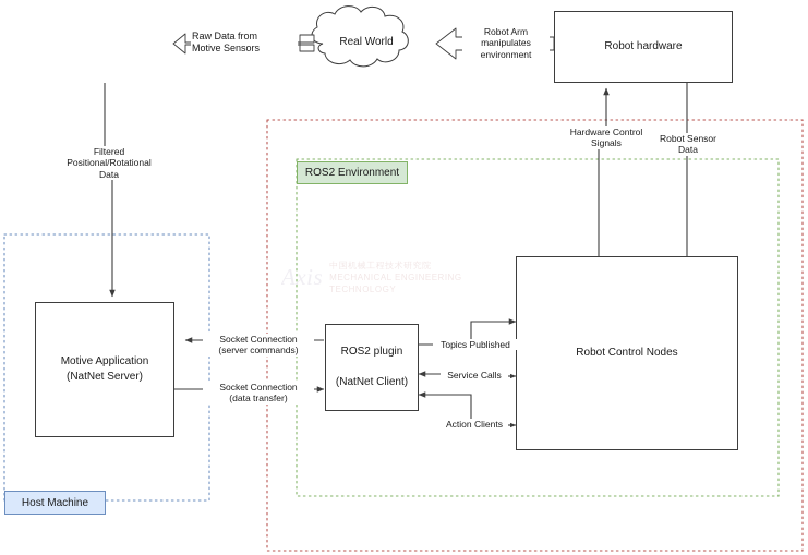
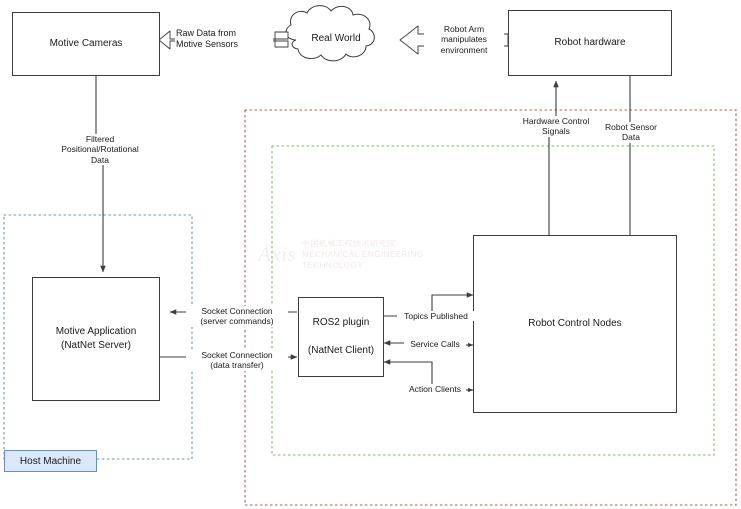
+ Motive Cameras
  Robot hardware
  Motive Application
  (NatNet Server)
  ROS2 plugin
  (NatNet Client)
  Robot Control Nodes
  Real World
  Raw Data from
  Motive Sensors
  Robot Arm
  manipulates
  environment
  Filtered
  Positional/Rotational
  Data
  Hardware Control
  Signals
  Robot Sensor
  Data
  Socket Connection
  (server commands)
  Socket Connection
  (data transfer)
  Topics Published
  Service Calls
  Action Clients
- ROS2 Environment
  Host Machine
  Axis
  中国机械工程技术研究院
  MECHANICAL ENGINEERING TECHNOLOGY
